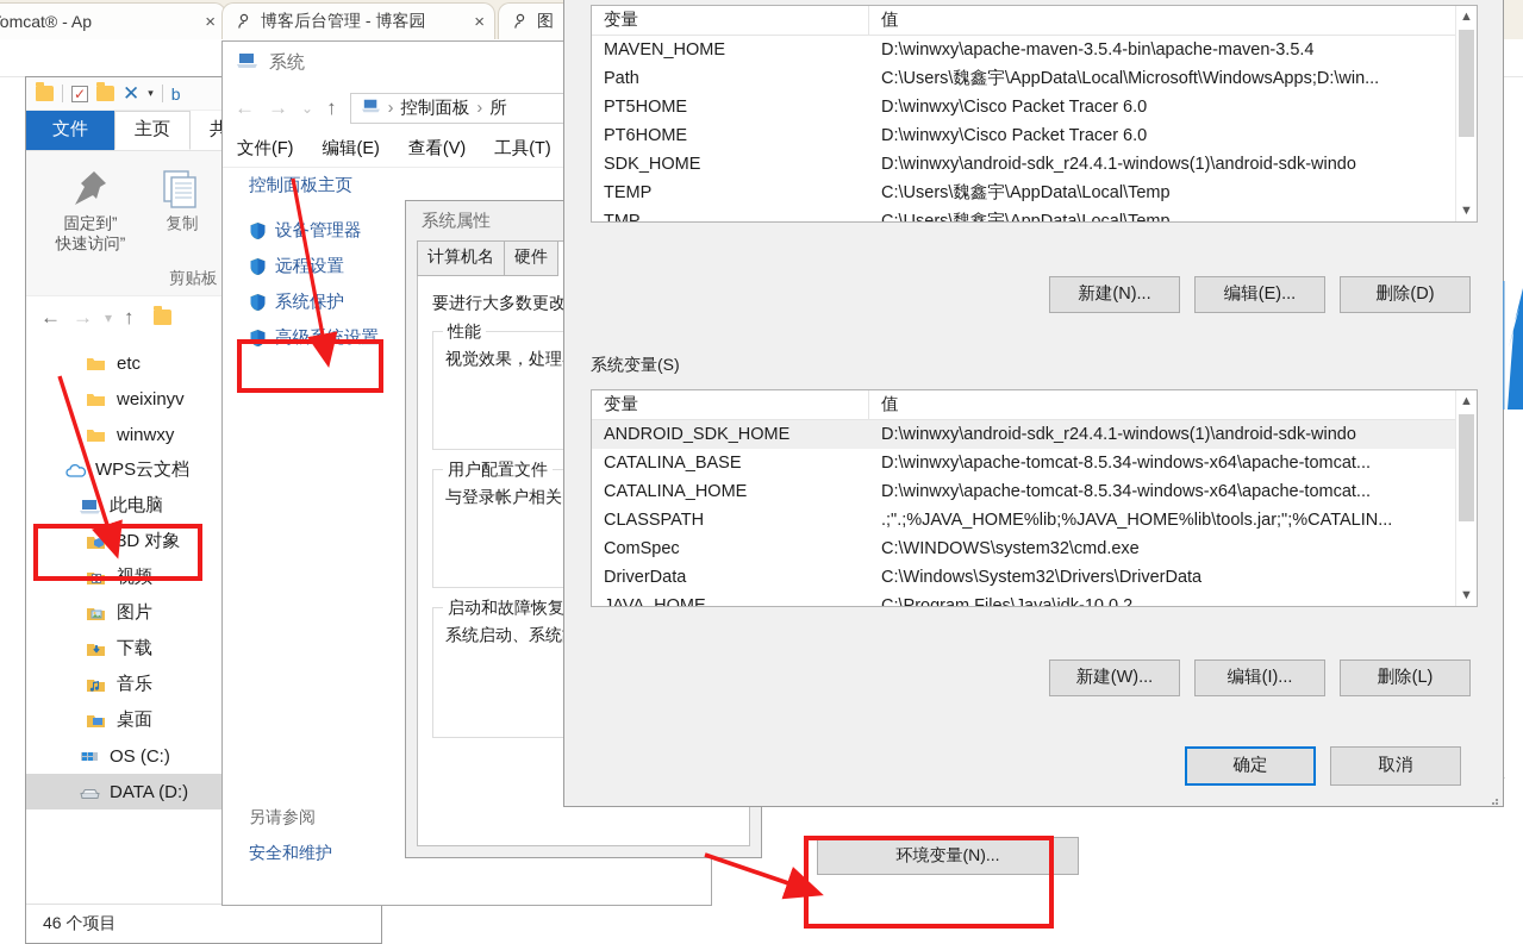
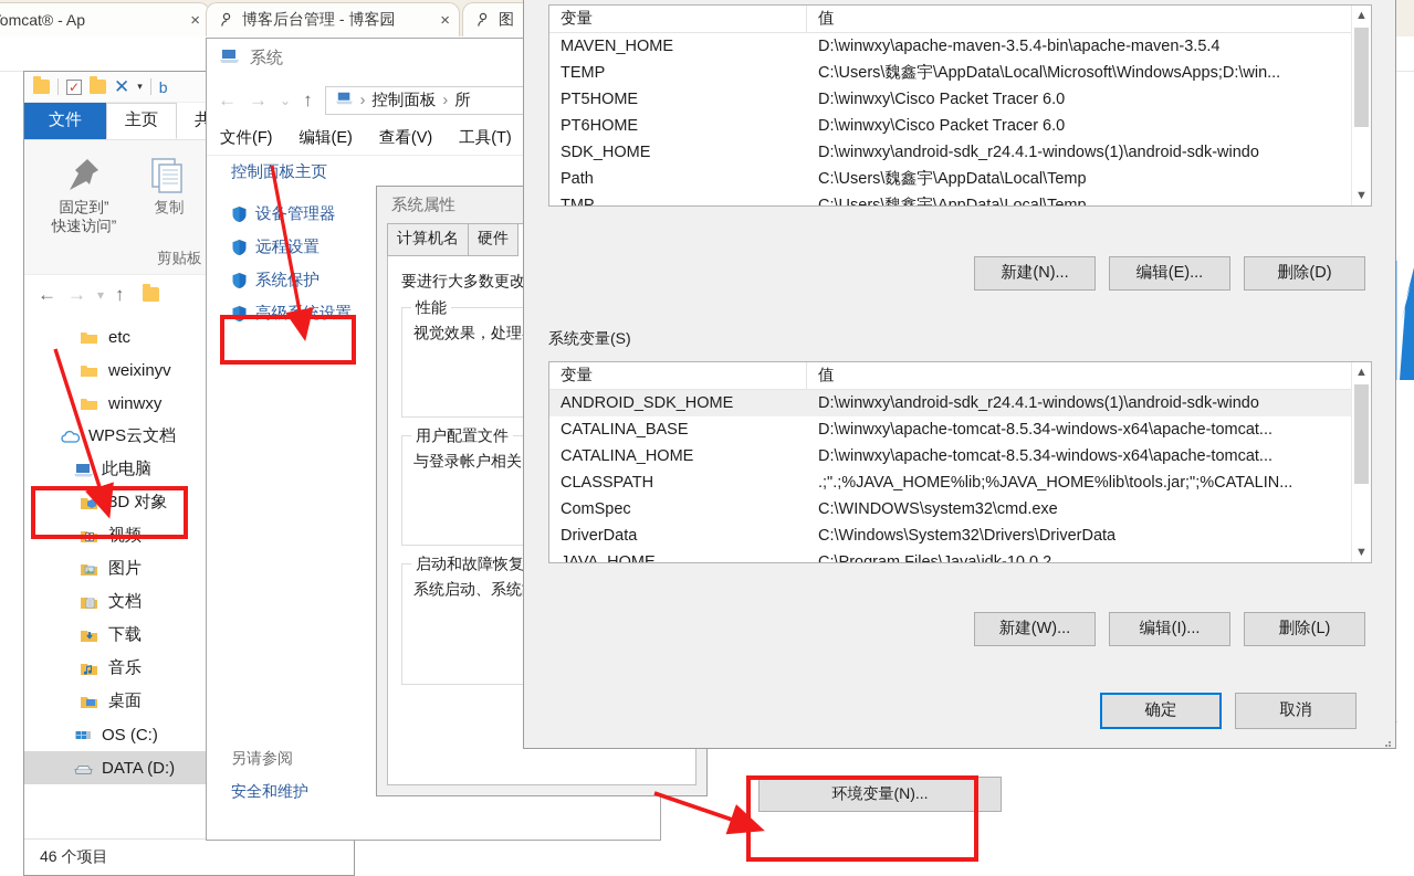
  ×
  博客后台管理 - 博客园
  ×
  图
  ✓
  ✕
  ▾
  b
  文件
  主页
  共
  固定到”
  快速访问”
  复制
  剪贴板
  ←
  →
  ▾
  ↑
  etc
  weixinyv
  winwxy
  WPS云文档
  此电脑
  3D 对象
  视频
  图片
+ 文档
  下载
  音乐
  桌面
  OS (C:)
  DATA (D:)
  46 个项目
  系统
  ←
  →
  ⌄
  ↑
  ›
  控制面板
  ›
  所
  文件(F)
  编辑(E)
  查看(V)
  工具(T)
  控制面板主页
  设管理器
  远程设置
  系统护
  高级系统设置
  另请参阅
  安全和维护
  系统属性
  计算机名
  硬件
  要进行大多数更改
  性能
  视觉效果，处理
  用户配置文件
  与登录帐户相关
  启动和故障恢复
  系统启动、系统
  环境变量(N)...
  变量
  值
  MAVEN_HOME
  D:\winwxy\apache-maven-3.5.4-bin\apache-maven-3.5.4
- Path
+ TEMP
  C:\Users\魏鑫宇\AppData\Local\Microsoft\WindowsApps;D:\win...
  PT5HOME
  D:\winwxy\Cisco Packet Tracer 6.0
  PT6HOME
  D:\winwxy\Cisco Packet Tracer 6.0
  SDK_HOME
  D:\winwxy\android-sdk_r24.4.1-windows(1)\android-sdk-windo
- TEMP
+ Path
  C:\Users\魏鑫宇\AppData\Local\Temp
  C:\Users\魏鑫宇\AppData\Local\Temp
  ▲
  ▼
  新建(N)...
  编辑(E)...
  删除(D)
  系统变量(S)
  变量
  值
  ANDROID_SDK_HOME
  D:\winwxy\android-sdk_r24.4.1-windows(1)\android-sdk-windo
  CATALINA_BASE
  D:\winwxy\apache-tomcat-8.5.34-windows-x64\apache-tomcat...
  CATALINA_HOME
  D:\winwxy\apache-tomcat-8.5.34-windows-x64\apache-tomcat...
  CLASSPATH
  .;".;%JAVA_HOME%lib;%JAVA_HOME%lib\tools.jar;";%CATALIN...
  ComSpec
  C:\WINDOWS\system32\cmd.exe
  DriverData
  C:\Windows\System32\Drivers\DriverData
  ▲
  ▼
  新建(W)...
  编辑(I)...
  删除(L)
  确定
  取消
